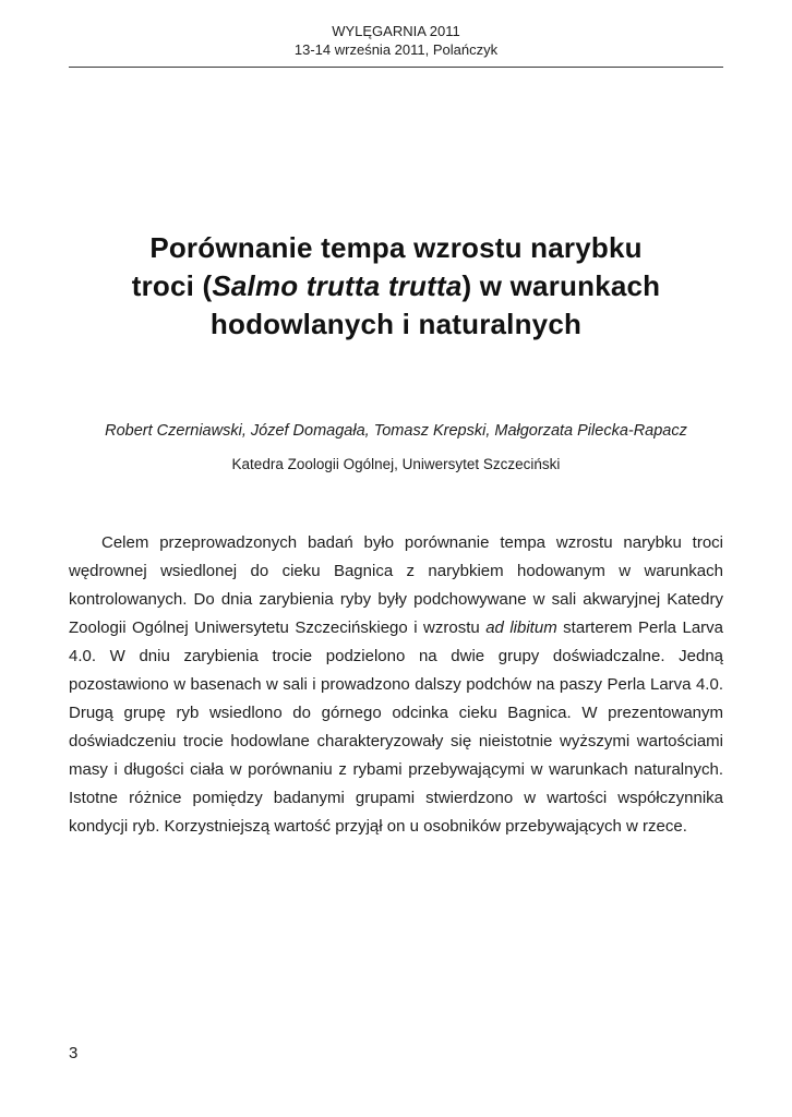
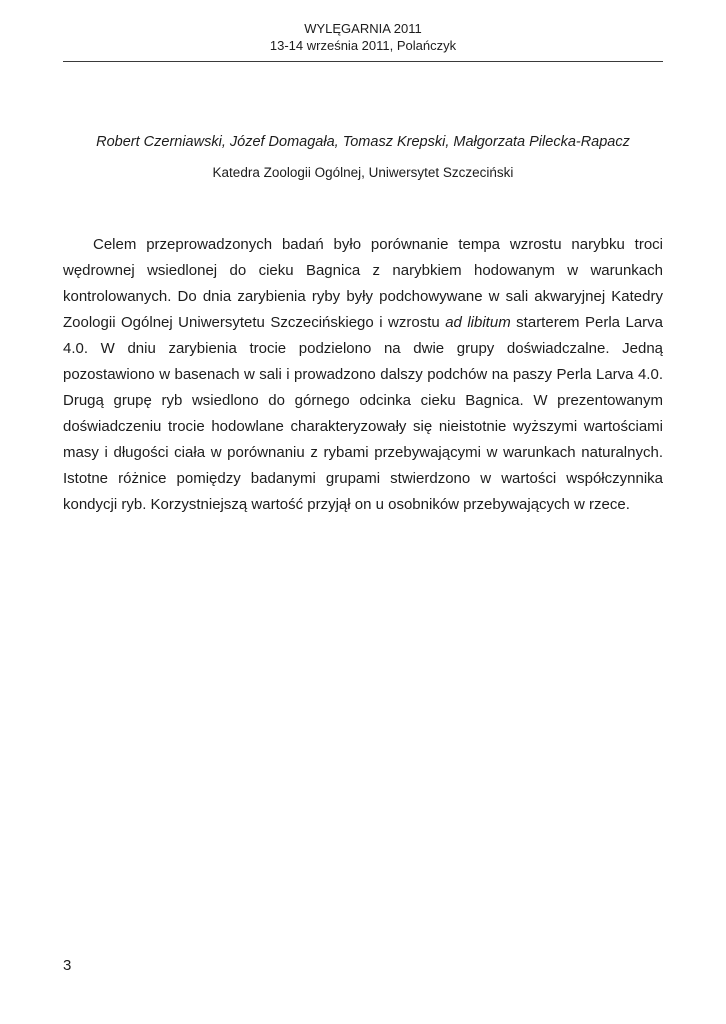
  WYLĘGARNIA 2011
  13-14 września 2011, Polańczyk
- Porównanie tempa wzrostu narybku
- troci (Salmo trutta trutta) w warunkach
- hodowlanych i naturalnych
  Robert Czerniawski, Józef Domagała, Tomasz Krepski, Małgorzata Pilecka-Rapacz
  Katedra Zoologii Ogólnej, Uniwersytet Szczeciński
  Celem przeprowadzonych badań było porównanie tempa wzrostu narybku troci wędrownej wsiedlonej do cieku Bagnica z narybkiem hodowanym w warunkach kontrolowanych. Do dnia zarybienia ryby były podchowywane w sali akwaryjnej Katedry Zoologii Ogólnej Uniwersytetu Szczecińskiego i wzrostu ad libitum starterem Perla Larva 4.0. W dniu zarybienia trocie podzielono na dwie grupy doświadczalne. Jedną pozostawiono w basenach w sali i prowadzono dalszy podchów na paszy Perla Larva 4.0. Drugą grupę ryb wsiedlono do górnego odcinka cieku Bagnica. W prezentowanym doświadczeniu trocie hodowlane charakteryzowały się nieistotnie wyższymi wartościami masy i długości ciała w porównaniu z rybami przebywającymi w warunkach naturalnych. Istotne różnice pomiędzy badanymi grupami stwierdzono w wartości współczynnika kondycji ryb. Korzystniejszą wartość przyjął on u osobników przebywających w rzece.
  3
